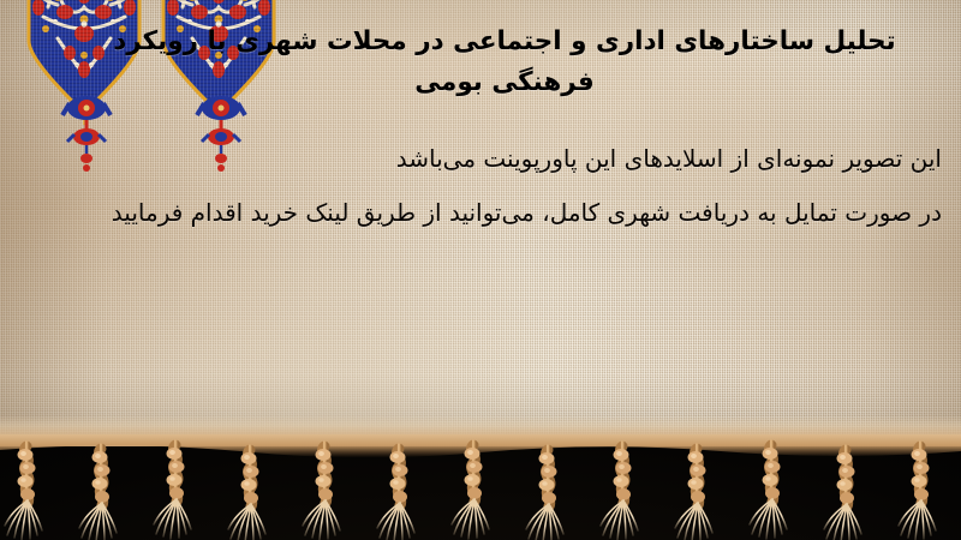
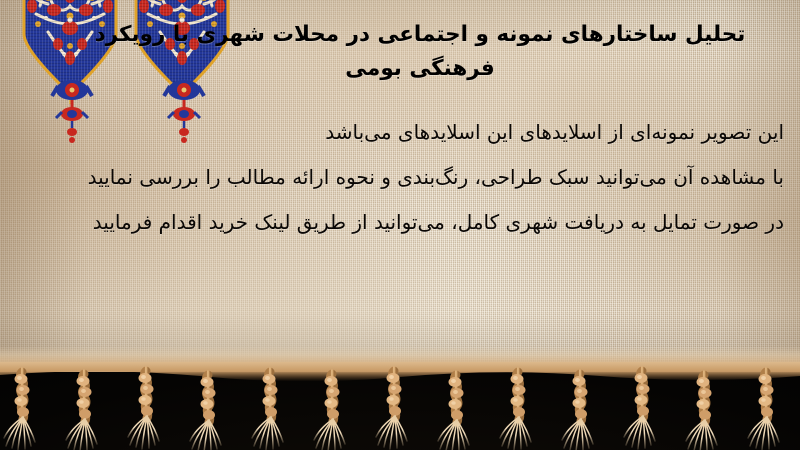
- تحلیل ساختارهای اداری و اجتماعی در محلات شهری با رویکرد
+ تحلیل ساختارهای نمونه و اجتماعی در محلات شهری با رویکرد
  فرهنگی بومی
- این تصویر نمونه‌ای از اسلایدهای این پاورپوینت می‌باشد
+ این تصویر نمونه‌ای از اسلایدهای این اسلایدهای می‌باشد
+ با مشاهده آن میتوانید سبک طراحی، رنگ‌بندی و نحوه ارائه مطالب را بررسی نمایید
  در صورت تمایل به دریافت شهری کامل، می‌توانید از طریق لینک خرید اقدام فرمایید
